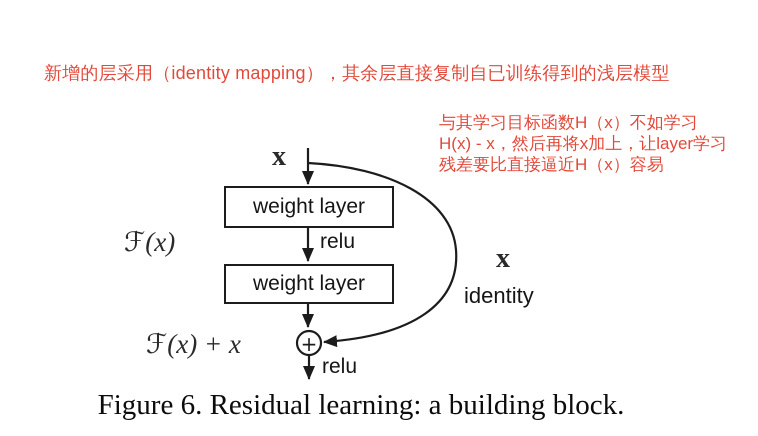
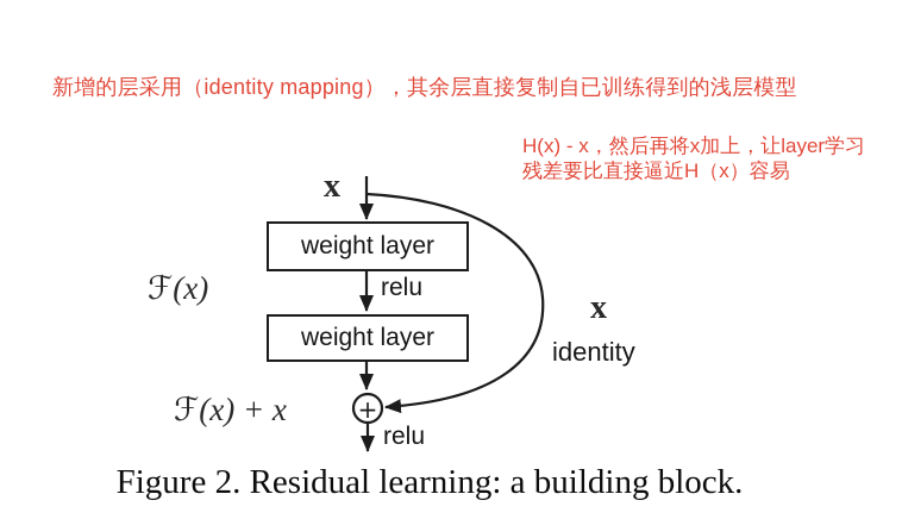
  新增的层采用（identity mapping），其余层直接复制自已训练得到的浅层模型
- 与其学习目标函数H（x）不如学习
  H(x) - x，然后再将x加上，让layer学习
  残差要比直接逼近H（x）容易
  +
  x
  weight layer
  relu
  weight layer
  ℱ(x)
  ℱ(x) + x
  x
  identity
  relu
- Figure 6. Residual learning: a building block.
+ Figure 2. Residual learning: a building block.
